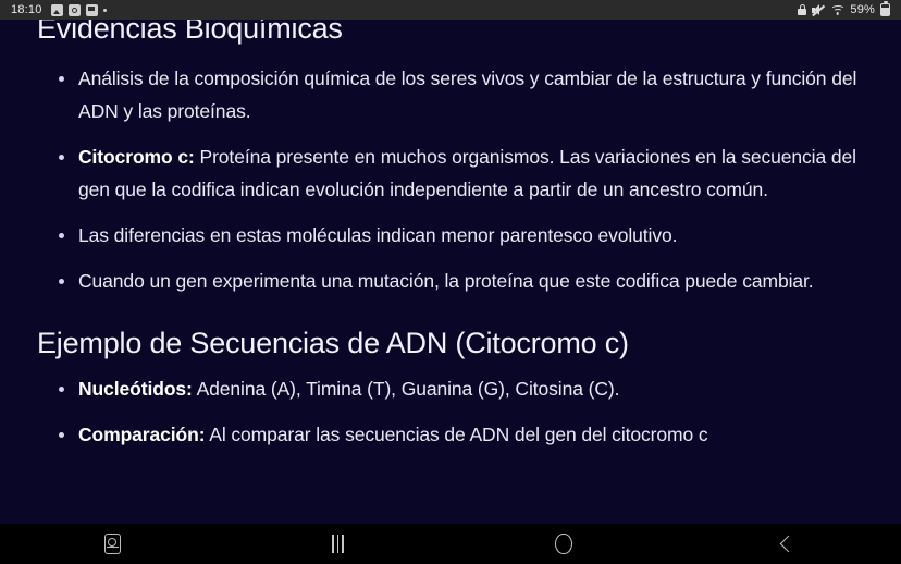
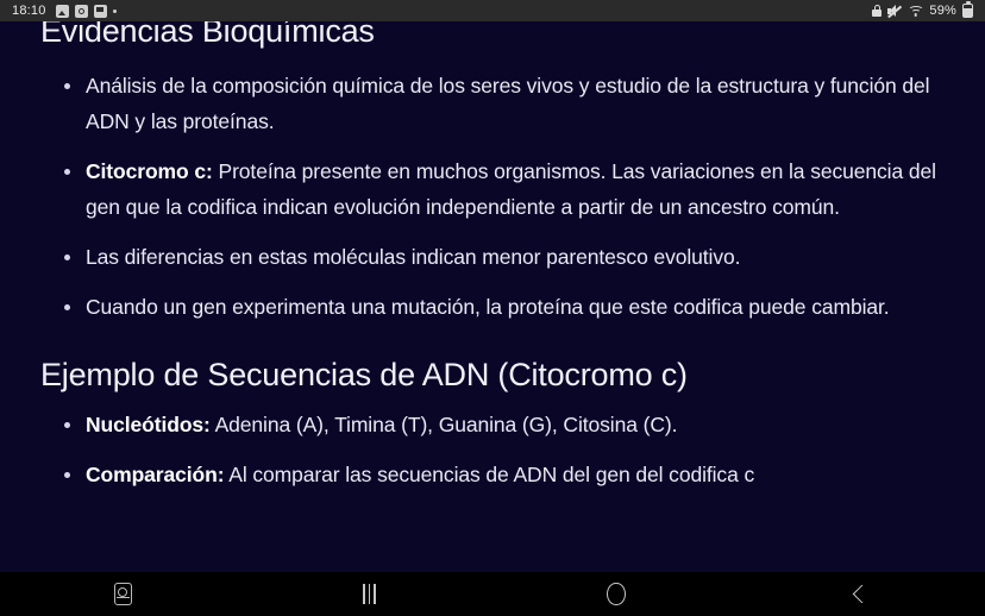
  18:10
  59%
  Evidencias Bioquímicas
- Análisis de la composición química de los seres vivos y cambiar de la estructura y función del ADN y las proteínas.
+ Análisis de la composición química de los seres vivos y estudio de la estructura y función del ADN y las proteínas.
  Citocromo c: Proteína presente en muchos organismos. Las variaciones en la secuencia del gen que la codifica indican evolución independiente a partir de un ancestro común.
  Las diferencias en estas moléculas indican menor parentesco evolutivo.
  Cuando un gen experimenta una mutación, la proteína que este codifica puede cambiar.
  Ejemplo de Secuencias de ADN (Citocromo c)
  Nucleótidos: Adenina (A), Timina (T), Guanina (G), Citosina (C).
- Comparación: Al comparar las secuencias de ADN del gen del citocromo c
+ Comparación: Al comparar las secuencias de ADN del gen del codifica c
